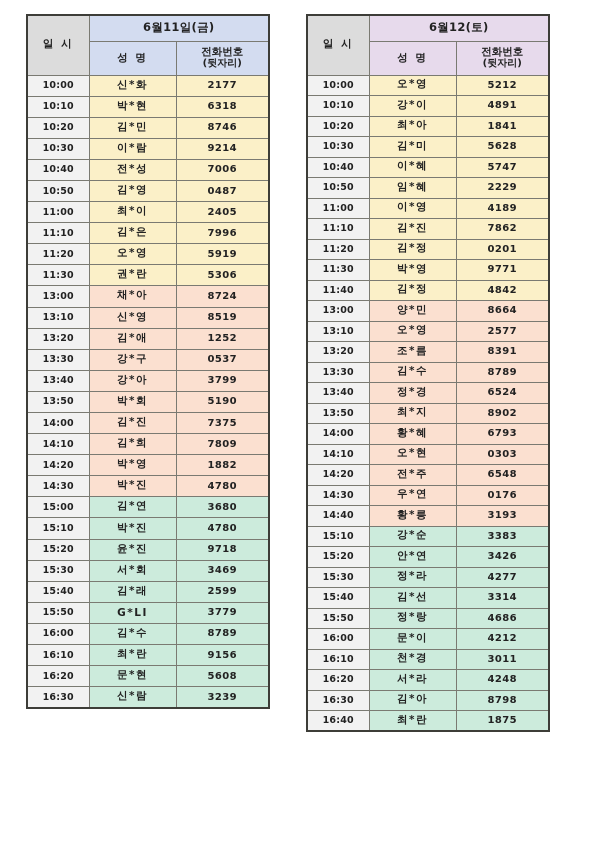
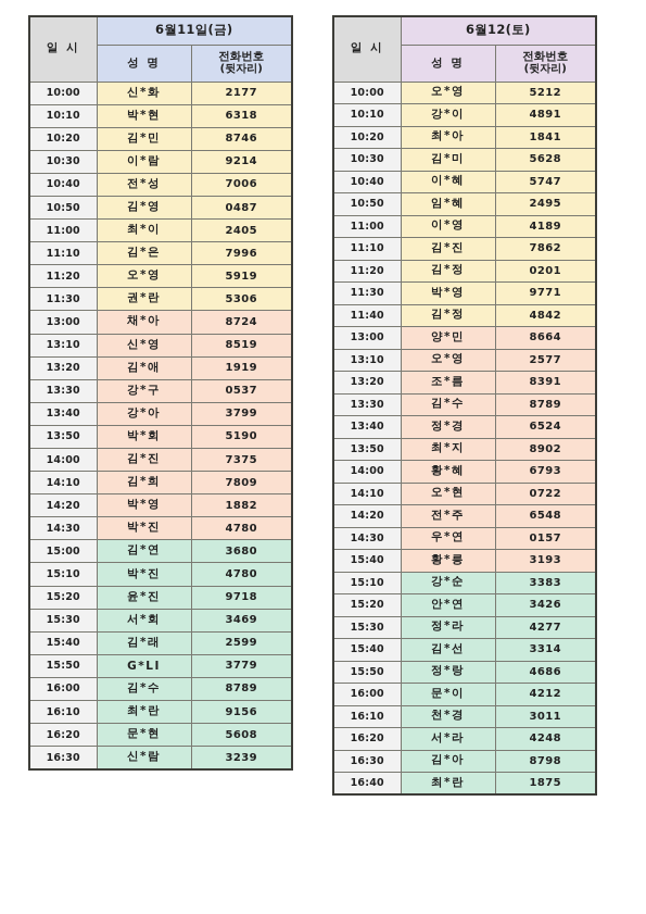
  일 시	6월11일(금)
  성 명	전화번호 (뒷자리)
  10:00	신*화	2177
  10:10	박*현	6318
  10:20	김*민	8746
  10:30	이*람	9214
  10:40	전*성	7006
  10:50	김*영	0487
  11:00	최*이	2405
  11:10	김*은	7996
  11:20	오*영	5919
  11:30	권*란	5306
  13:00	채*아	8724
  13:10	신*영	8519
- 13:20	김*애	1252
+ 13:20	김*애	1919
  13:30	강*구	0537
  13:40	강*아	3799
  13:50	박*회	5190
  14:00	김*진	7375
  14:10	김*희	7809
  14:20	박*영	1882
  14:30	박*진	4780
  15:00	김*연	3680
  15:10	박*진	4780
  15:20	윤*진	9718
  15:30	서*회	3469
  15:40	김*래	2599
  15:50	G*LI	3779
  16:00	김*수	8789
  16:10	최*란	9156
  16:20	문*현	5608
  16:30	신*람	3239
  일 시	6월12(토)
  성 명	전화번호 (뒷자리)
  10:00	오*영	5212
  10:10	강*이	4891
  10:20	최*아	1841
  10:30	김*미	5628
  10:40	이*혜	5747
- 10:50	임*혜	2229
+ 10:50	임*혜	2495
  11:00	이*영	4189
  11:10	김*진	7862
  11:20	김*정	0201
  11:30	박*영	9771
  11:40	김*정	4842
  13:00	양*민	8664
  13:10	오*영	2577
  13:20	조*름	8391
  13:30	김*수	8789
  13:40	정*경	6524
  13:50	최*지	8902
  14:00	황*혜	6793
- 14:10	오*현	0303
+ 14:10	오*현	0722
  14:20	전*주	6548
- 14:30	우*연	0176
+ 14:30	우*연	0157
- 14:40	황*릉	3193
+ 15:40	황*릉	3193
  15:10	강*순	3383
  15:20	안*연	3426
  15:30	정*라	4277
  15:40	김*선	3314
  15:50	정*랑	4686
  16:00	문*이	4212
  16:10	천*경	3011
  16:20	서*라	4248
  16:30	김*아	8798
  16:40	최*란	1875
